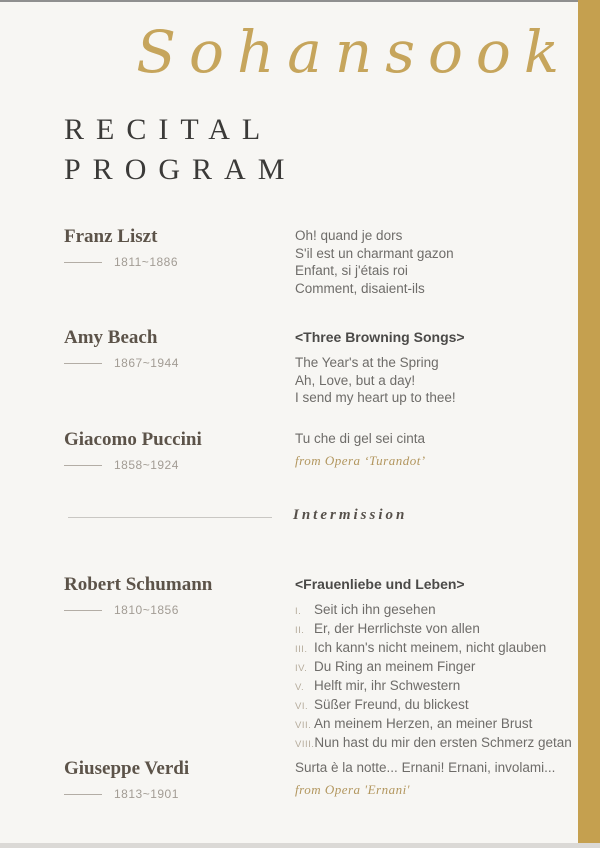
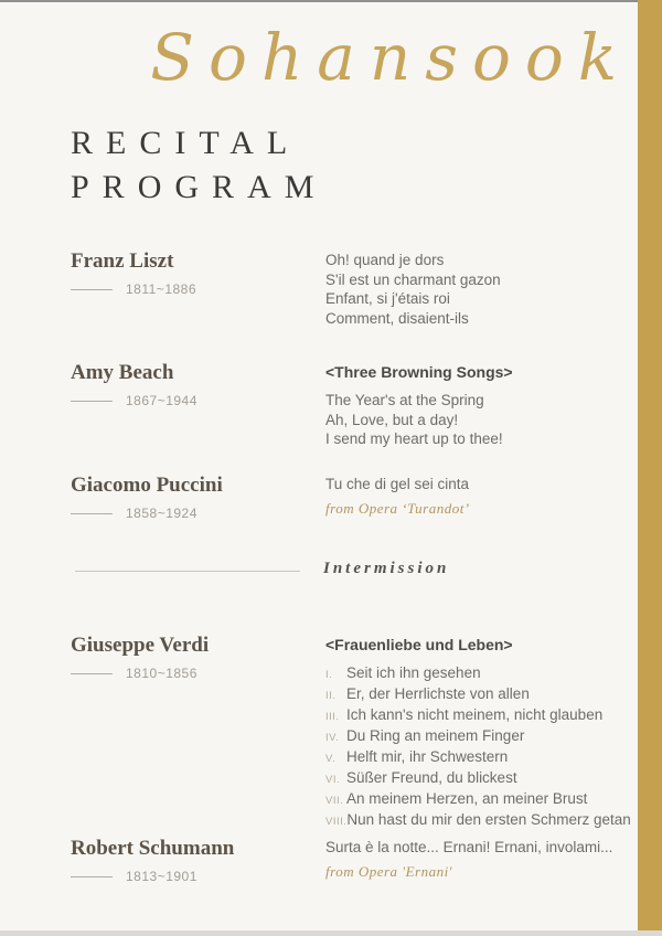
  Sohansook
  RECITAL
  PROGRAM
  Franz Liszt
  1811~1886
  Oh! quand je dors
  S'il est un charmant gazon
  Enfant, si j'étais roi
  Comment, disaient-ils
  Amy Beach
  1867~1944
  <Three Browning Songs>
  The Year's at the Spring
  Ah, Love, but a day!
  I send my heart up to thee!
  Giacomo Puccini
  1858~1924
  Tu che di gel sei cinta
  from Opera ‘Turandot’
- Robert Schumann
+ Giuseppe Verdi
  1810~1856
  <Frauenliebe und Leben>
  I.
  Seit ich ihn gesehen
  II.
  Er, der Herrlichste von allen
  III.
  Ich kann's nicht meinem, nicht glauben
  IV.
  Du Ring an meinem Finger
  V.
  Helft mir, ihr Schwestern
  VI.
  Süßer Freund, du blickest
  VII.
  An meinem Herzen, an meiner Brust
  VIII.
  Nun hast du mir den ersten Schmerz getan
- Giuseppe Verdi
+ Robert Schumann
  1813~1901
  Surta è la notte... Ernani! Ernani, involami...
  from Opera 'Ernani'
  Intermission
